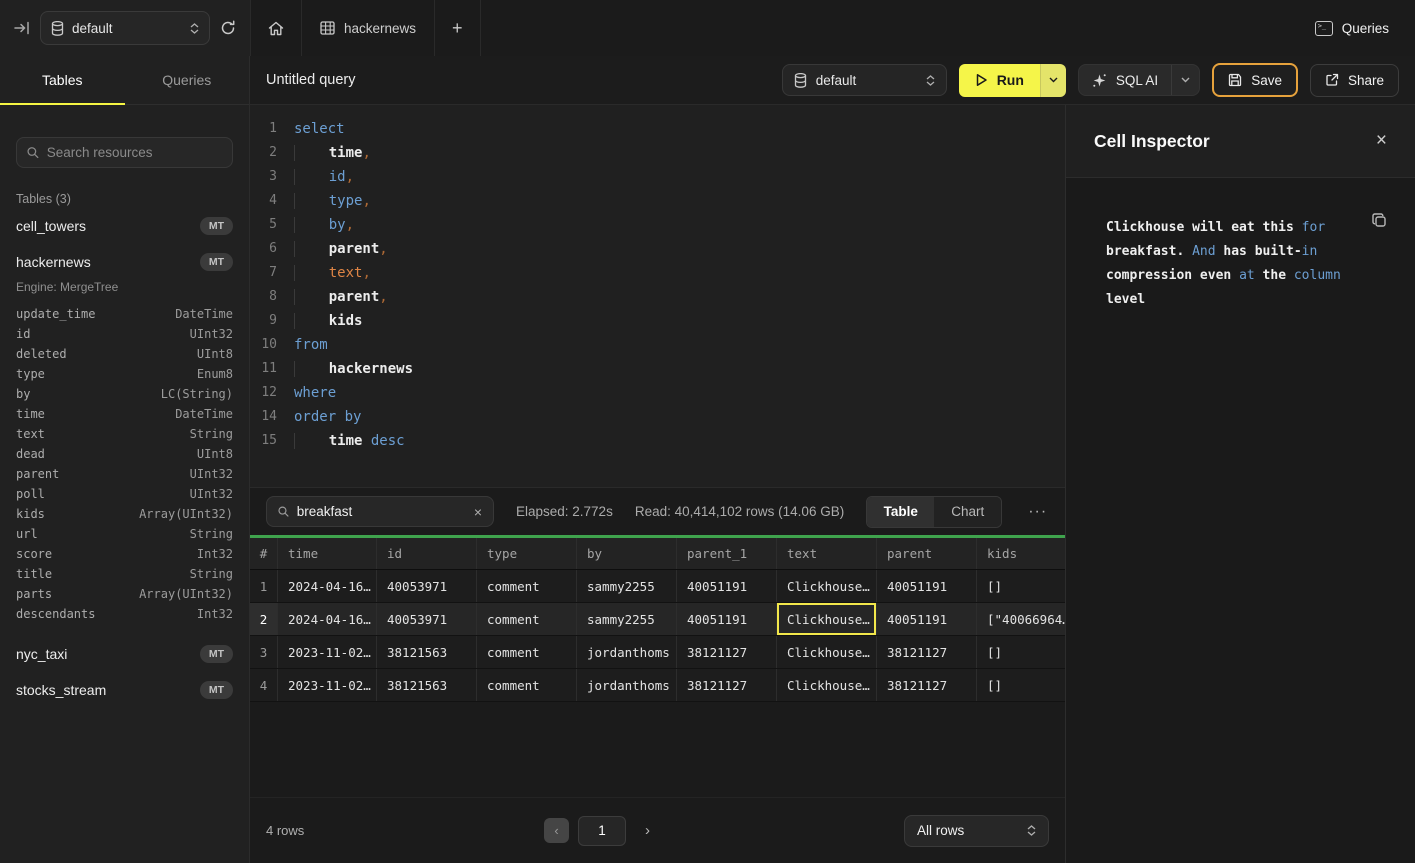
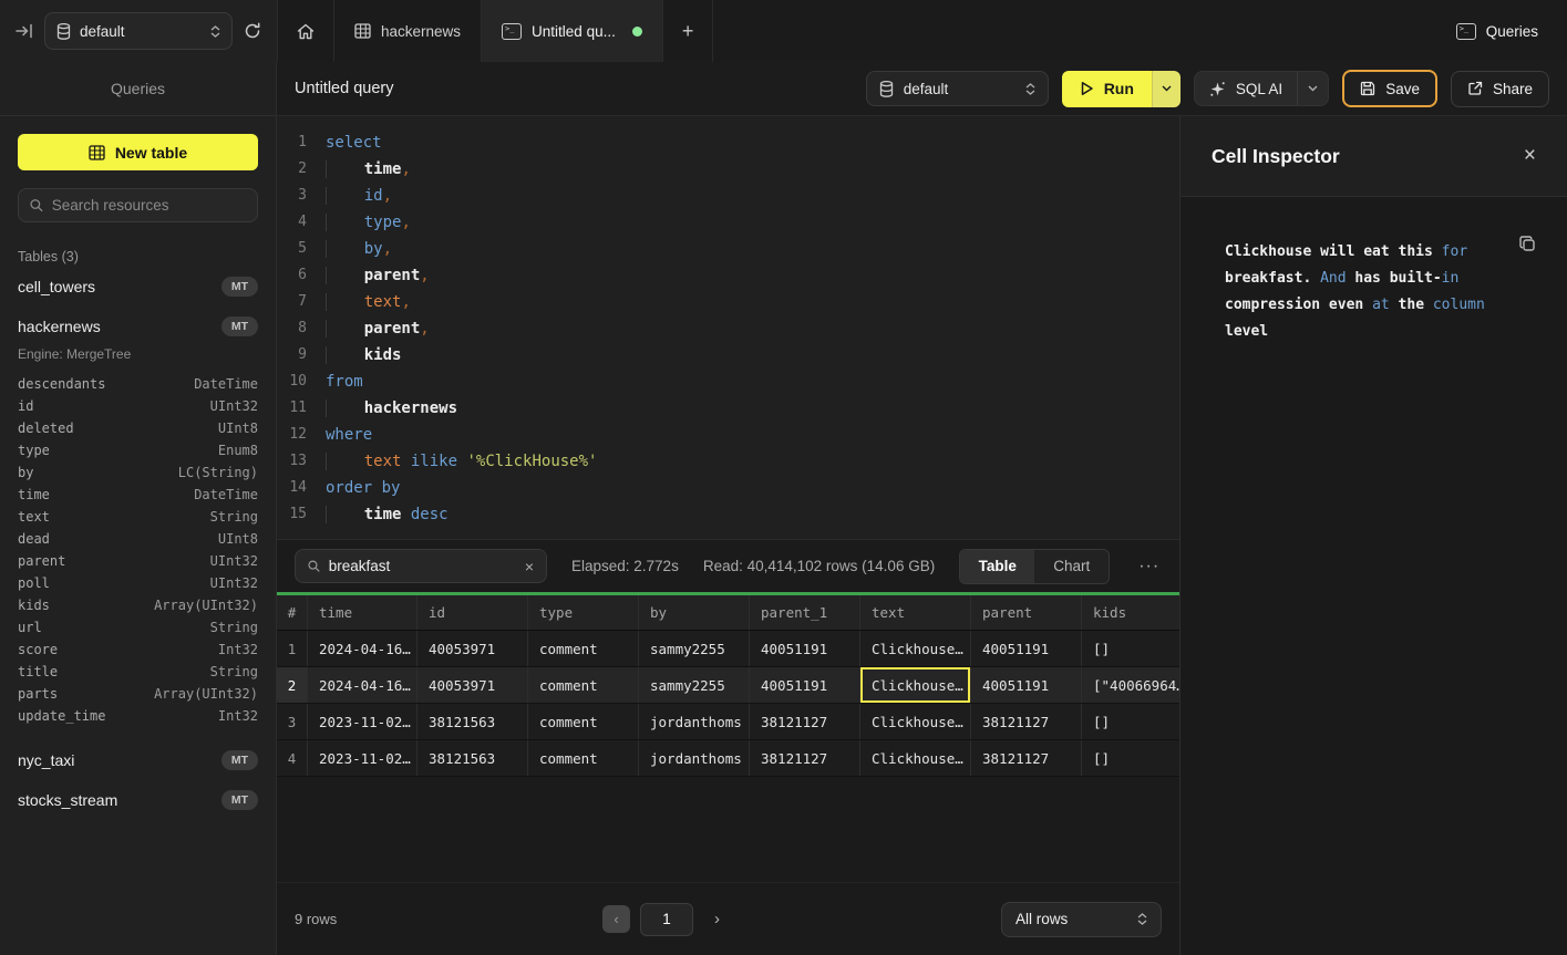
  default
  hackernews
+ Untitled qu...
  +
  Queries
- Tables
  Queries
+ New table
  Search resources
  Tables (3)
  cell_towers
  MT
  hackernews
  MT
  Engine: MergeTree
- update_time
+ descendants
  DateTime
  id
  UInt32
  deleted
  UInt8
  type
  Enum8
  by
  LC(String)
  time
  DateTime
  text
  String
  dead
  UInt8
  parent
  UInt32
  poll
  UInt32
  kids
  Array(UInt32)
  url
  String
  score
  Int32
  title
  String
  parts
  Array(UInt32)
- descendants
+ update_time
  Int32
  nyc_taxi
  MT
  stocks_stream
  MT
  Untitled query
  default
  Run
  SQL AI
  Save
  Share
  1
  select
  2
  time,
  3
  id,
  4
  type,
  5
  by,
  6
  parent,
  7
  text,
  8
  parent,
  9
  kids
  10
  from
  11
  hackernews
  12
  where
+ 13
+ text ilike '%ClickHouse%'
  14
  order by
  15
  time desc
  breakfast
  ×
  Elapsed: 2.772s
  Read: 40,414,102 rows (14.06 GB)
  Table
  Chart
  ···
  #
  time
  id
  type
  by
  parent_1
  text
  parent
  kids
  1
  2024-04-16…
  40053971
  comment
  sammy2255
  40051191
  Clickhouse…
  40051191
  []
  2
  2024-04-16…
  40053971
  comment
  sammy2255
  40051191
  Clickhouse…
  40051191
  ["40066964
  3
  2023-11-02…
  38121563
  comment
  jordanthoms
  38121127
  Clickhouse…
  38121127
  []
  4
  2023-11-02…
  38121563
  comment
  jordanthoms
  38121127
  Clickhouse…
  38121127
  []
- 4 rows
+ 9 rows
  ‹
  1
  ›
  All rows
  Cell Inspector
  ×
  Clickhouse will eat this for breakfast. And has built-in compression even at the column level
